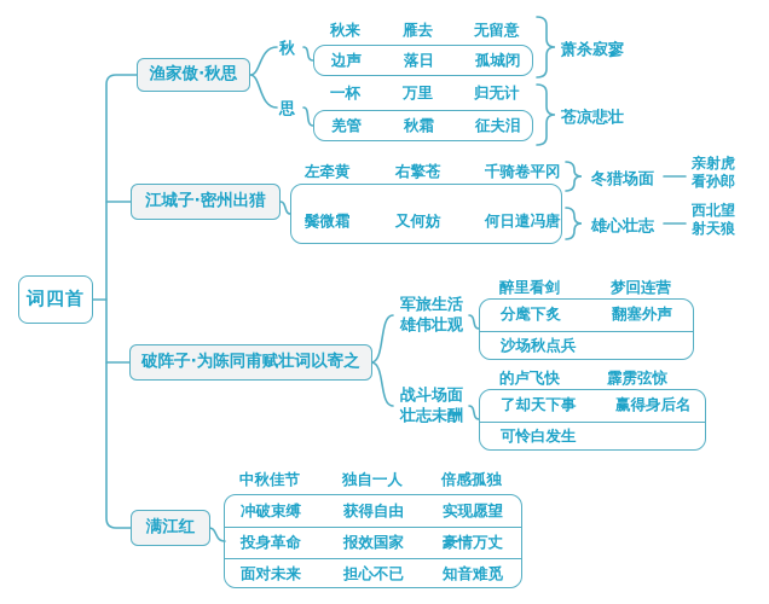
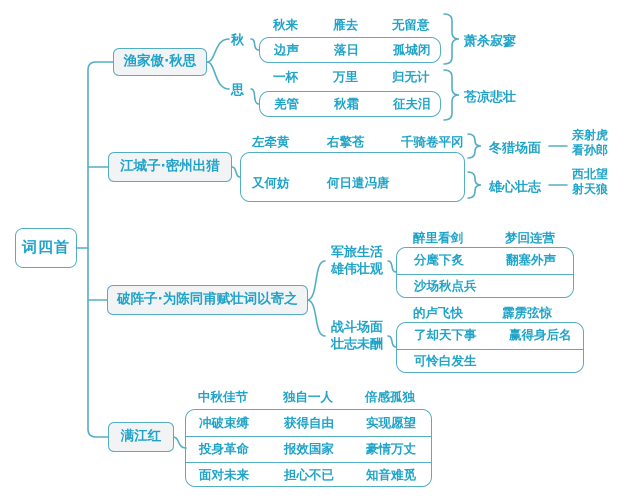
  词四首
  渔家傲·秋思
  秋
  秋来
  雁去
  无留意
  边声
  落日
  孤城闭
  萧杀寂寥
  思
  一杯
  万里
  归无计
  羌管
  秋霜
  征夫泪
  苍凉悲壮
  江城子·密州出猎
  左牵黄
  右擎苍
  千骑卷平冈
- 鬓微霜
  又何妨
  何日遣冯唐
  冬猎场面
  亲射虎
  看孙郎
  雄心壮志
  西北望
  射天狼
  破阵子·为陈同甫赋壮词以寄之
  军旅生活
  雄伟壮观
  醉里看剑
  梦回连营
  分麾下炙
  翻塞外声
  沙场秋点兵
  战斗场面
  壮志未酬
  的卢飞快
  霹雳弦惊
  了却天下事
  赢得身后名
  可怜白发生
  满江红
  中秋佳节
  独自一人
  倍感孤独
  冲破束缚
  获得自由
  实现愿望
  投身革命
  报效国家
  豪情万丈
  面对未来
  担心不已
  知音难觅
